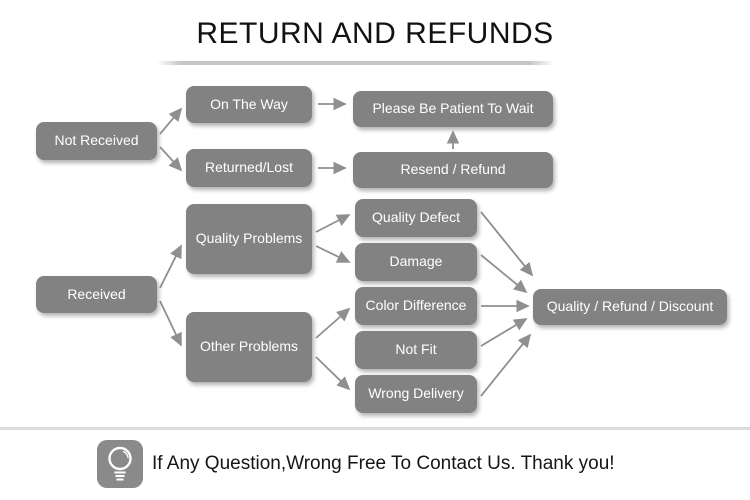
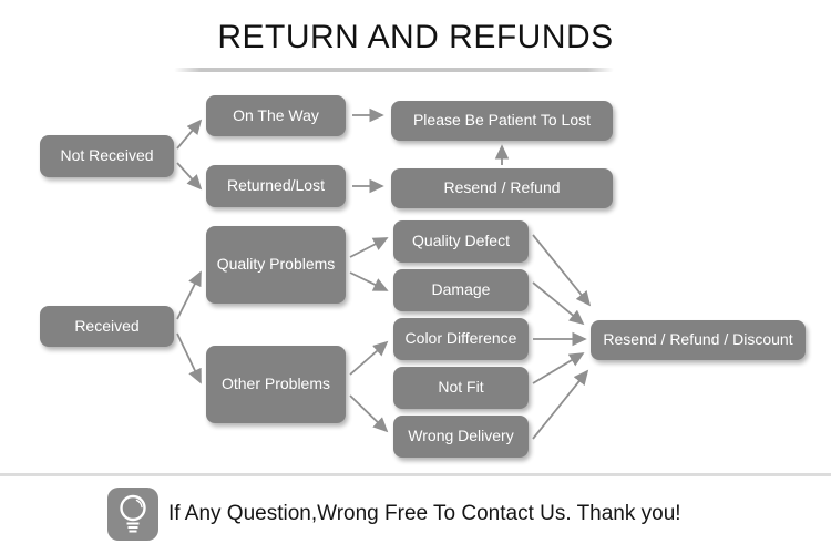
  RETURN AND REFUNDS
  Not Received
  On The Way
  Returned/Lost
- Please Be Patient To Wait
+ Please Be Patient To Lost
  Resend / Refund
  Received
  Quality Problems
  Other Problems
  Quality Defect
  Damage
  Color Difference
  Not Fit
  Wrong Delivery
- Quality / Refund / Discount
+ Resend / Refund / Discount
  If Any Question,Wrong Free To Contact Us. Thank you!
